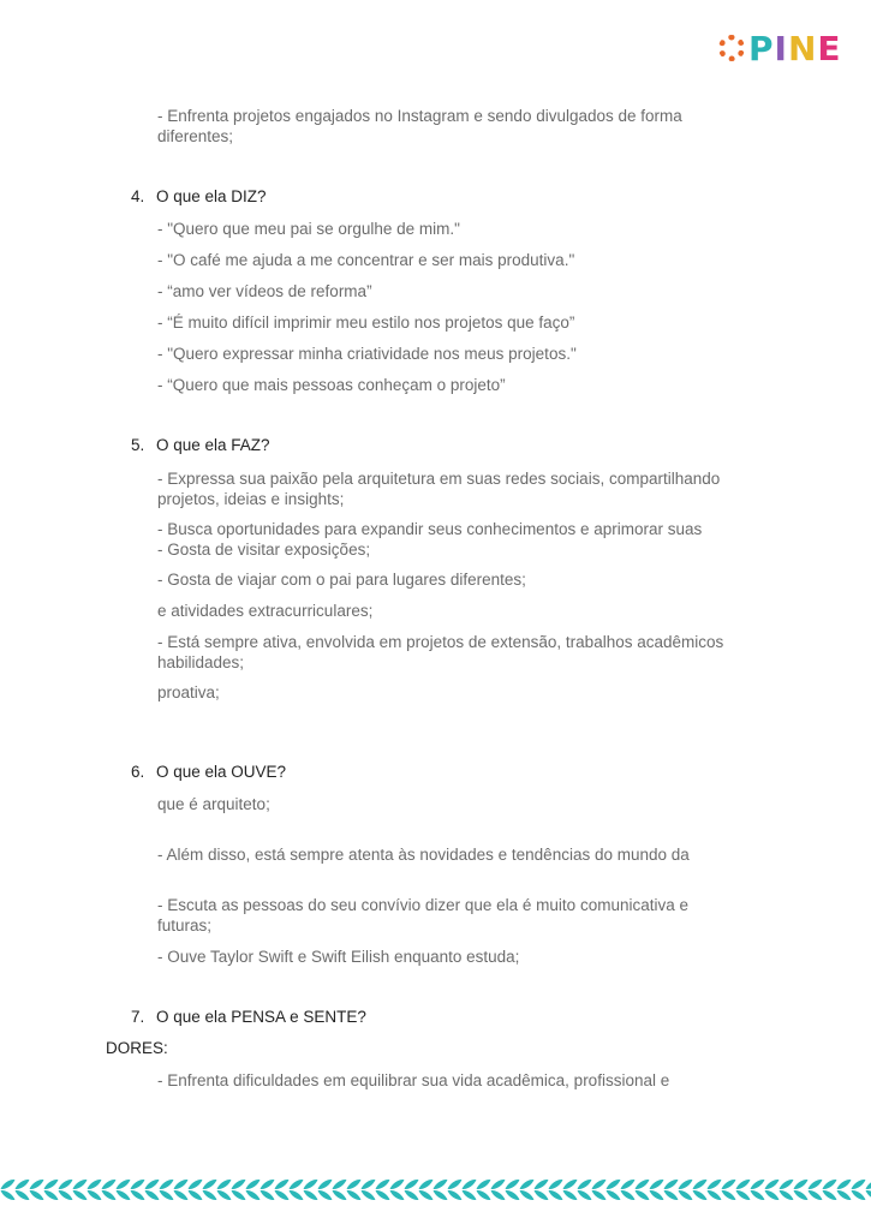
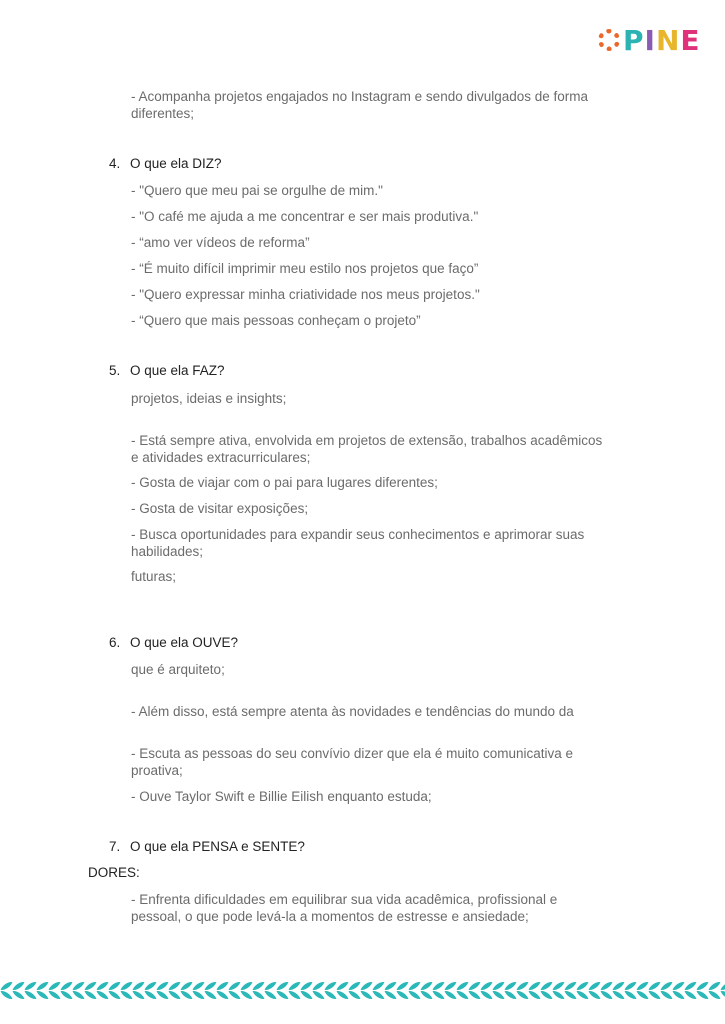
  P
  I
  N
  E
- - Enfrenta projetos engajados no Instagram e sendo divulgados de forma
+ - Acompanha projetos engajados no Instagram e sendo divulgados de forma
  diferentes;
  4. O que ela DIZ?
  - "Quero que meu pai se orgulhe de mim."
  - "O café me ajuda a me concentrar e ser mais produtiva."
  - “amo ver vídeos de reforma”
  - “É muito difícil imprimir meu estilo nos projetos que faço”
  - "Quero expressar minha criatividade nos meus projetos."
  - “Quero que mais pessoas conheçam o projeto”
  5. O que ela FAZ?
- - Expressa sua paixão pela arquitetura em suas redes sociais, compartilhando
  projetos, ideias e insights;
- - Busca oportunidades para expandir seus conhecimentos e aprimorar suas
+ - Está sempre ativa, envolvida em projetos de extensão, trabalhos acadêmicos
- - Gosta de visitar exposições;
+ e atividades extracurriculares;
  - Gosta de viajar com o pai para lugares diferentes;
- e atividades extracurriculares;
+ - Gosta de visitar exposições;
- - Está sempre ativa, envolvida em projetos de extensão, trabalhos acadêmicos
+ - Busca oportunidades para expandir seus conhecimentos e aprimorar suas
  habilidades;
- proativa;
+ futuras;
  6. O que ela OUVE?
  que é arquiteto;
  - Além disso, está sempre atenta às novidades e tendências do mundo da
  - Escuta as pessoas do seu convívio dizer que ela é muito comunicativa e
- futuras;
+ proativa;
- - Ouve Taylor Swift e Swift Eilish enquanto estuda;
+ - Ouve Taylor Swift e Billie Eilish enquanto estuda;
  7. O que ela PENSA e SENTE?
  DORES:
  - Enfrenta dificuldades em equilibrar sua vida acadêmica, profissional e
+ pessoal, o que pode levá-la a momentos de estresse e ansiedade;
